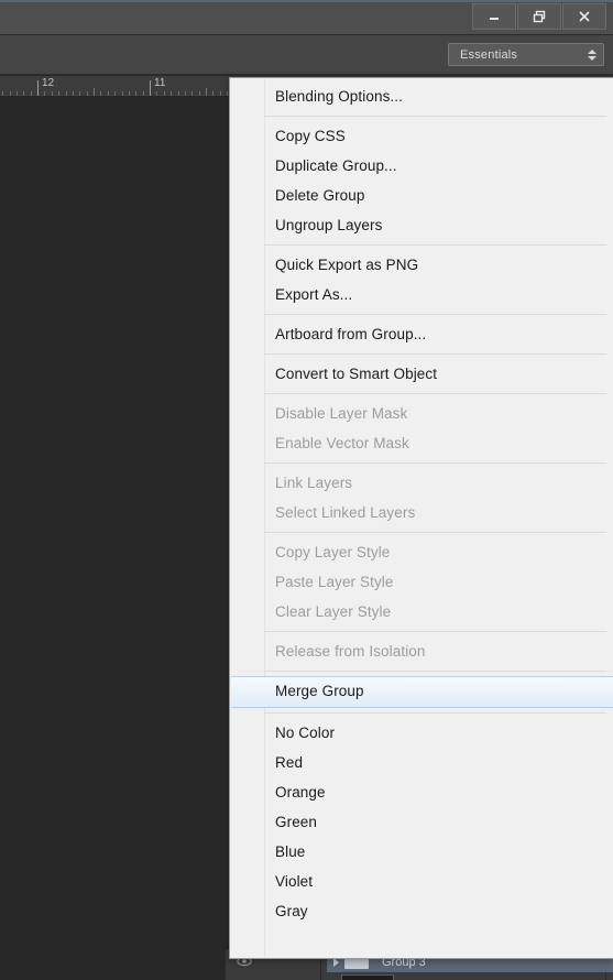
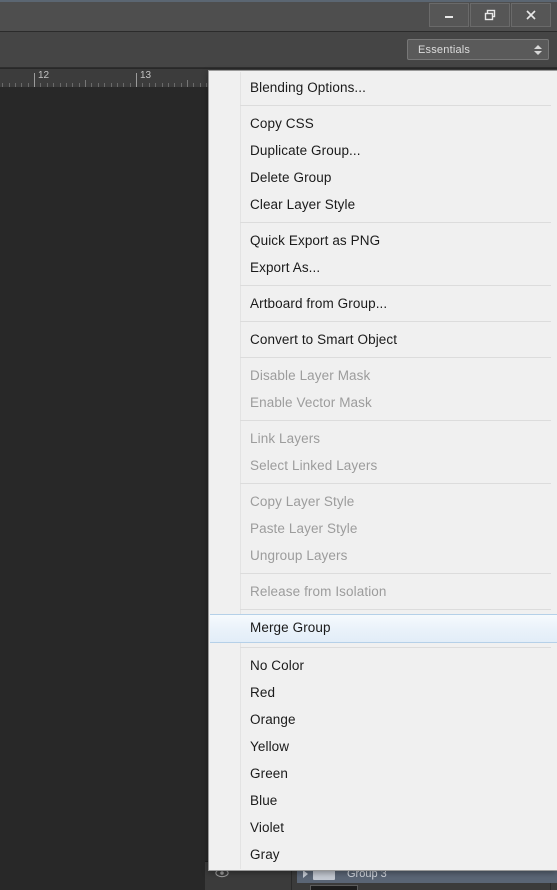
  Essentials
  12
- 11
+ 13
  Group 3
  Blending Options...
  Copy CSS
  Duplicate Group...
  Delete Group
- Ungroup Layers
+ Clear Layer Style
  Quick Export as PNG
  Export As...
  Artboard from Group...
  Convert to Smart Object
  Disable Layer Mask
  Enable Vector Mask
  Link Layers
  Select Linked Layers
  Copy Layer Style
  Paste Layer Style
- Clear Layer Style
+ Ungroup Layers
  Release from Isolation
  Merge Group
  No Color
  Red
  Orange
+ Yellow
  Green
  Blue
  Violet
  Gray
